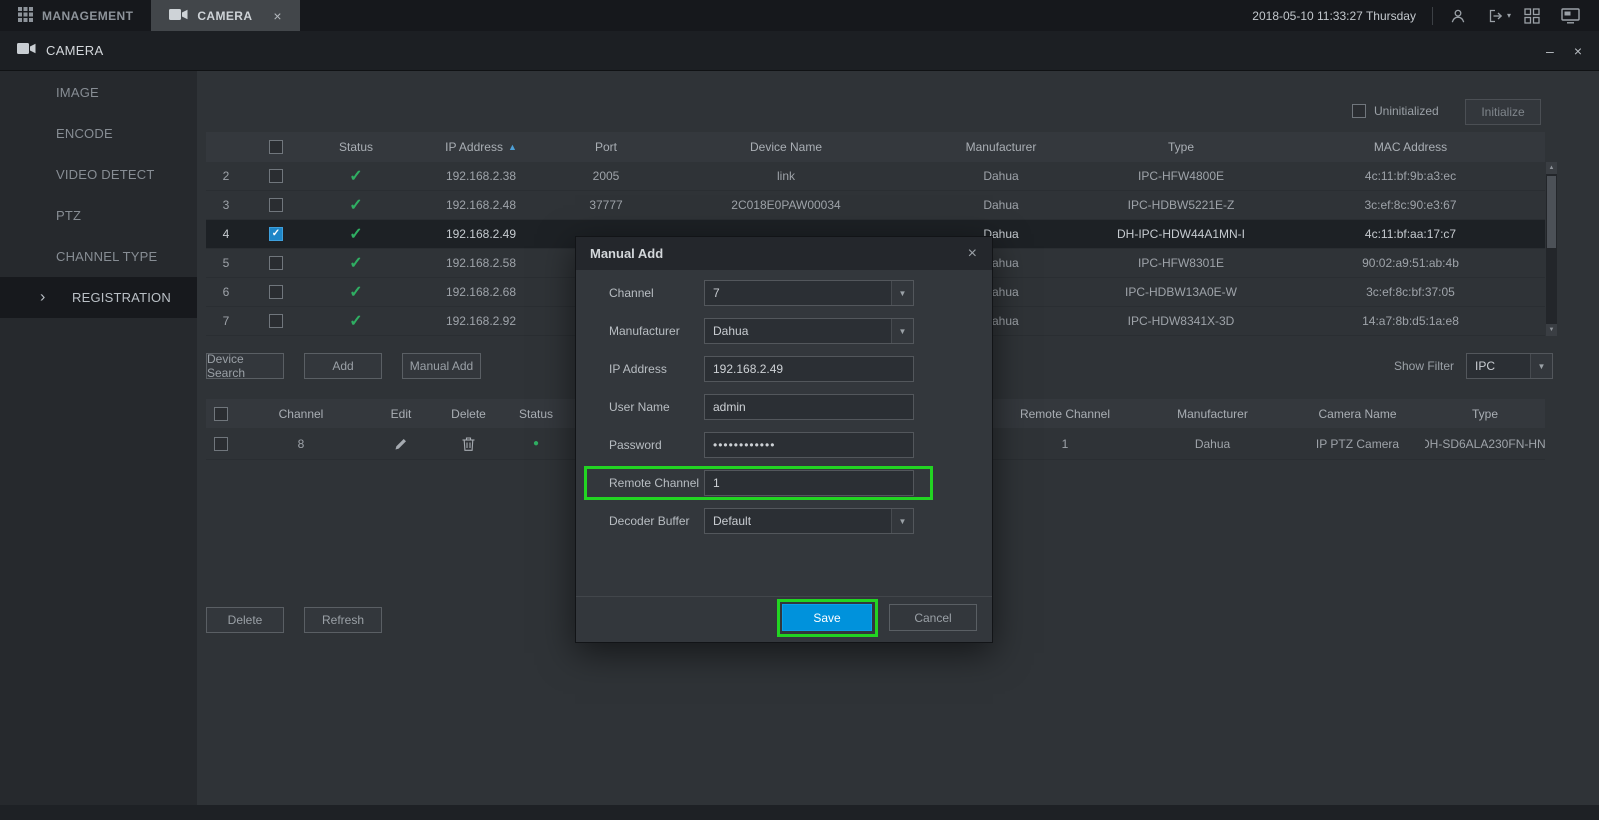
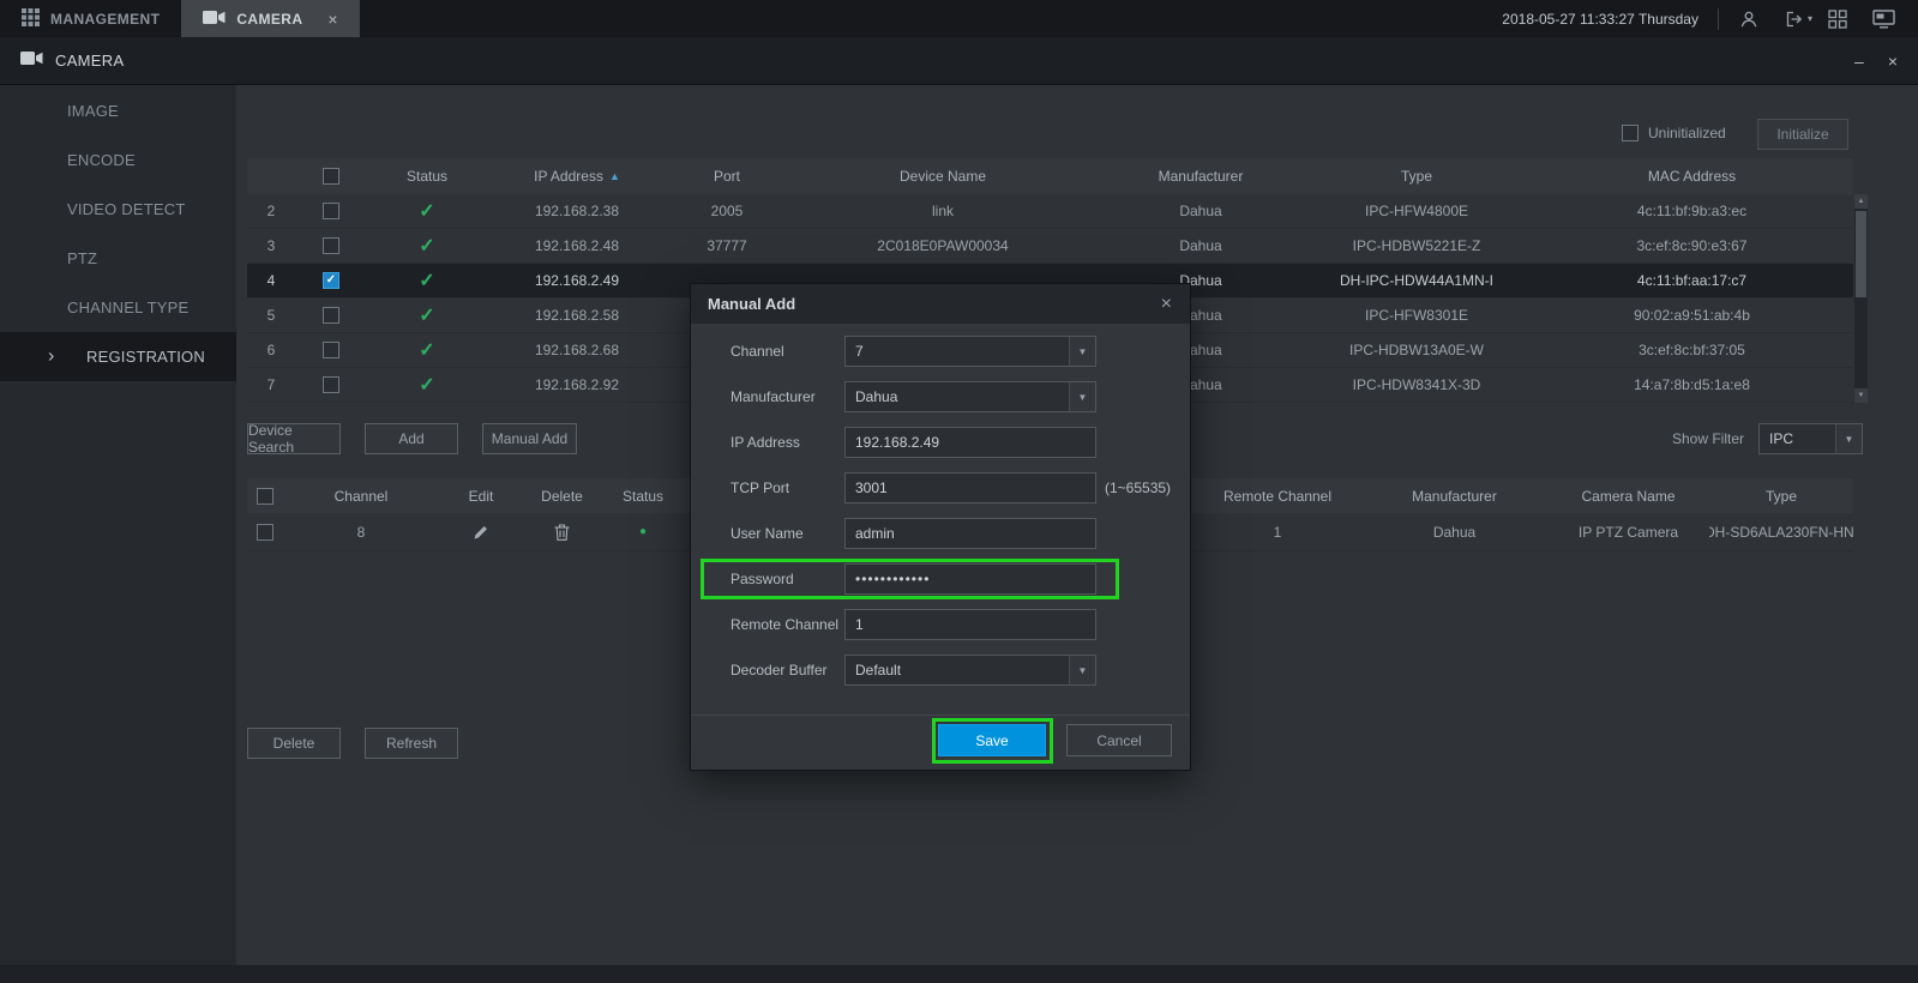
  MANAGEMENT
  CAMERA
  ×
- 2018-05-10 11:33:27 Thursday
+ 2018-05-27 11:33:27 Thursday
  ▾
  CAMERA
  –
  ×
  IMAGE
  ENCODE
  VIDEO DETECT
  PTZ
  CHANNEL TYPE
  ›
  REGISTRATION
  Uninitialized
  Initialize
  Status
  IP Address
  ▲
  Port
  Device Name
  Manufacturer
  Type
  MAC Address
  2
  ✓
  192.168.2.38
  2005
  link
  Dahua
  IPC-HFW4800E
  4c:11:bf:9b:a3:ec
  3
  ✓
  192.168.2.48
  37777
  2C018E0PAW00034
  Dahua
  IPC-HDBW5221E-Z
  3c:ef:8c:90:e3:67
  4
  ✓
  ✓
  192.168.2.49
  Dahua
  DH-IPC-HDW44A1MN-I
  4c:11:bf:aa:17:c7
  5
  ✓
  192.168.2.58
  ahua
  IPC-HFW8301E
  90:02:a9:51:ab:4b
  6
  ✓
  192.168.2.68
  ahua
  IPC-HDBW13A0E-W
  3c:ef:8c:bf:37:05
  7
  ✓
  192.168.2.92
  ahua
  IPC-HDW8341X-3D
  14:a7:8b:d5:1a:e8
  Device Search
  Add
  Manual Add
  Show Filter
  IPC
  ▼
  Channel
  Edit
  Delete
  Status
  Remote Channel
  Manufacturer
  Camera Name
  Type
  8
  ●
  1
  Dahua
  IP PTZ Camera
  DH-SD6ALA230FN-HN
  Delete
  Refresh
  Manual Add
  ×
  Channel
  7
  ▼
  Manufacturer
  Dahua
  ▼
  IP Address
  192.168.2.49
+ TCP Port
+ 3001
+ (1~65535)
  User Name
  admin
  Password
  ••••••••••••
  Remote Channel
  1
  Decoder Buffer
  Default
  ▼
  Save
  Cancel
